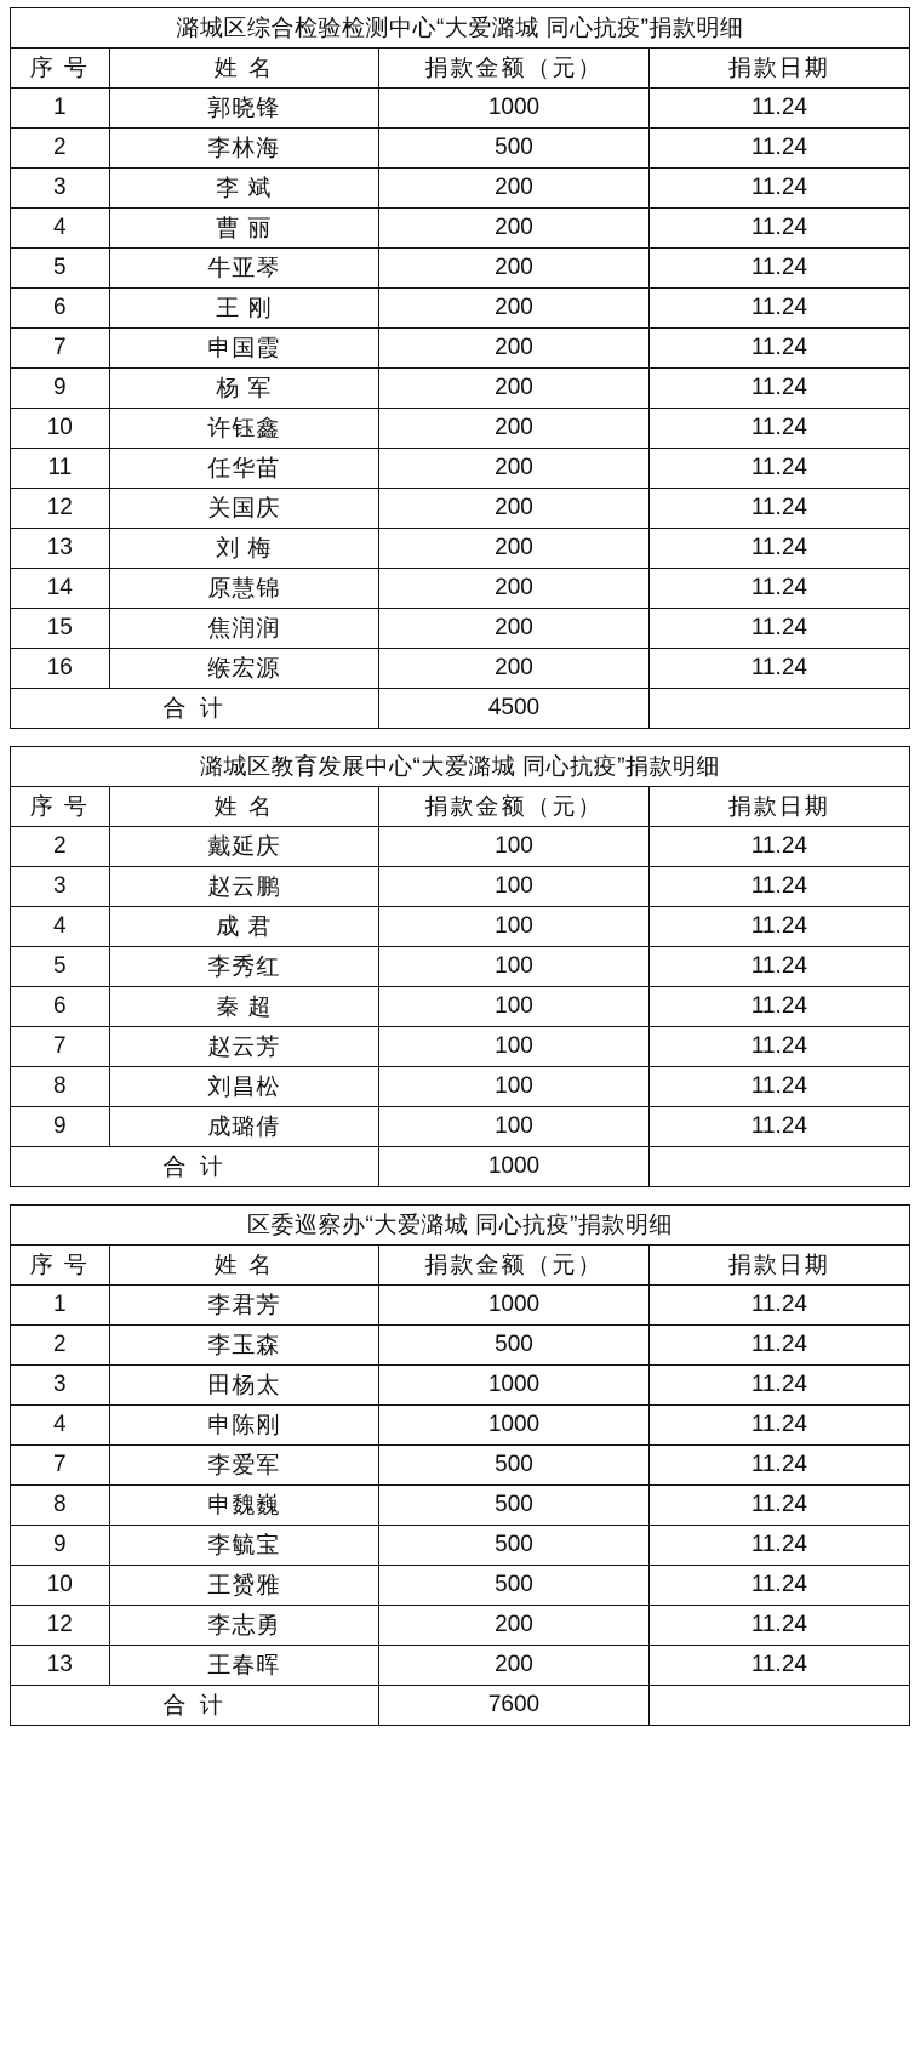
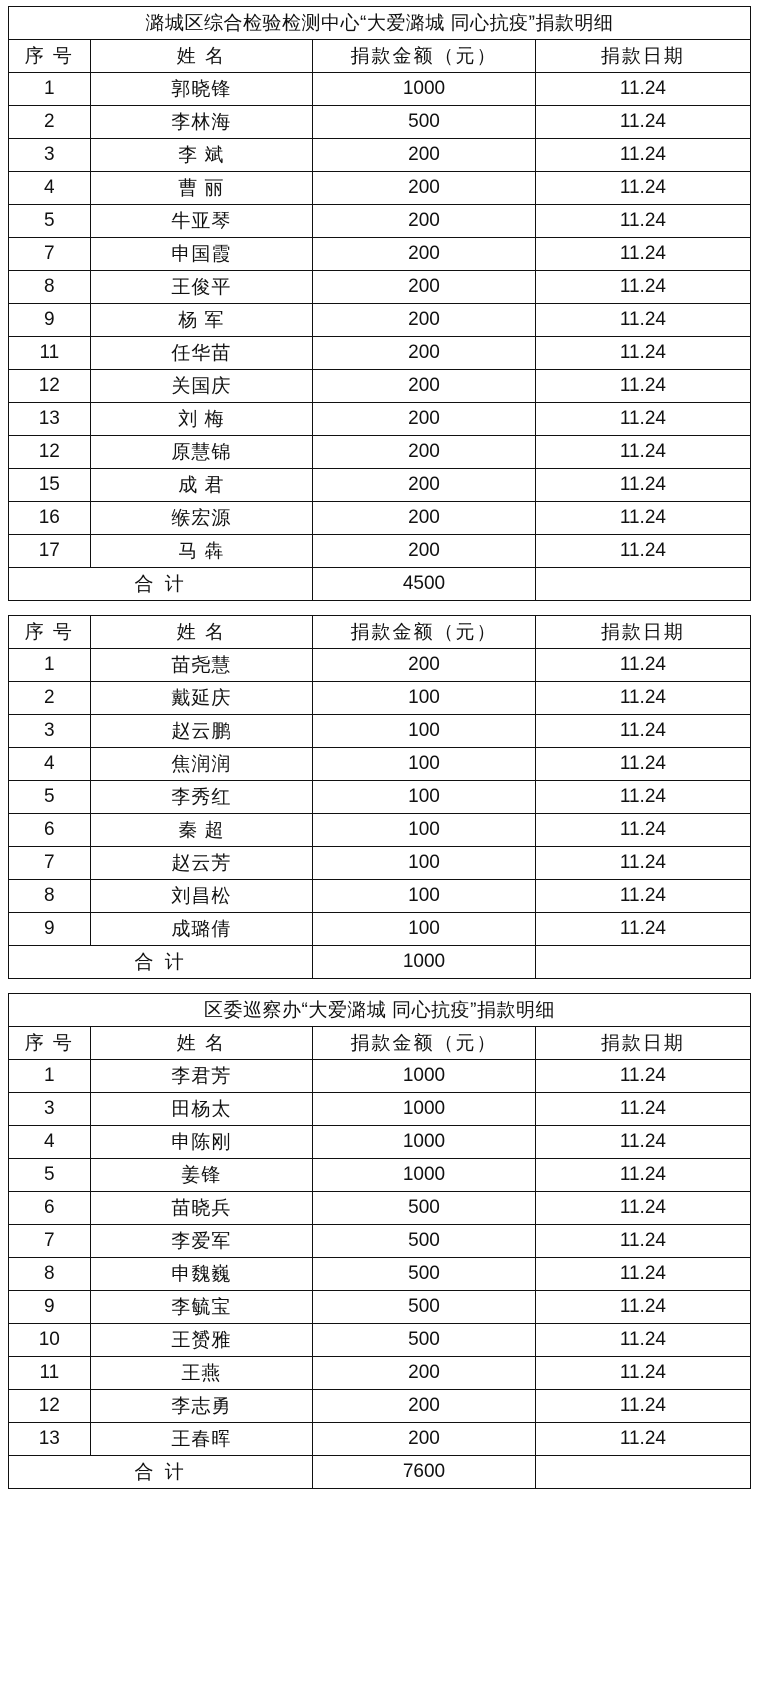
  潞城区综合检验检测中心“大爱潞城 同心抗疫”捐款明细
  序 号	姓 名	捐款金额（元）	捐款日期
  1	郭晓锋	1000	11.24
  2	李林海	500	11.24
  3	李 斌	200	11.24
  4	曹 丽	200	11.24
  5	牛亚琴	200	11.24
- 6	王 刚	200	11.24
  7	申国霞	200	11.24
+ 8	王俊平	200	11.24
  9	杨 军	200	11.24
- 10	许钰鑫	200	11.24
  11	任华苗	200	11.24
  12	关国庆	200	11.24
  13	刘 梅	200	11.24
- 14	原慧锦	200	11.24
+ 12	原慧锦	200	11.24
- 15	焦润润	200	11.24
+ 15	成 君	200	11.24
  16	缑宏源	200	11.24
+ 17	马 犇	200	11.24
  合 计	4500
- 潞城区教育发展中心“大爱潞城 同心抗疫”捐款明细
  序 号	姓 名	捐款金额（元）	捐款日期
+ 1	苗尧慧	200	11.24
  2	戴延庆	100	11.24
  3	赵云鹏	100	11.24
- 4	成 君	100	11.24
+ 4	焦润润	100	11.24
  5	李秀红	100	11.24
  6	秦 超	100	11.24
  7	赵云芳	100	11.24
  8	刘昌松	100	11.24
  9	成璐倩	100	11.24
  合 计	1000
  区委巡察办“大爱潞城 同心抗疫”捐款明细
  序 号	姓 名	捐款金额（元）	捐款日期
  1	李君芳	1000	11.24
- 2	李玉森	500	11.24
  3	田杨太	1000	11.24
  4	申陈刚	1000	11.24
+ 5	姜锋	1000	11.24
+ 6	苗晓兵	500	11.24
  7	李爱军	500	11.24
  8	申魏巍	500	11.24
  9	李毓宝	500	11.24
  10	王赟雅	500	11.24
+ 11	王燕	200	11.24
  12	李志勇	200	11.24
  13	王春晖	200	11.24
  合 计	7600
